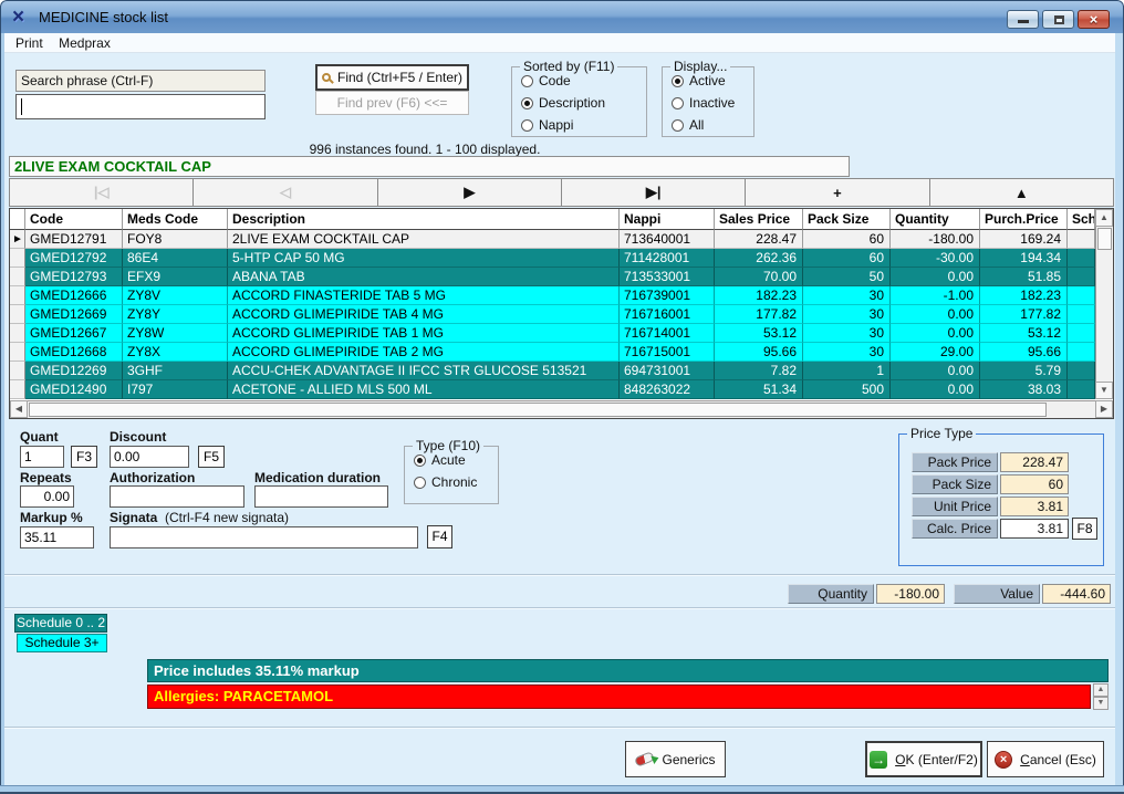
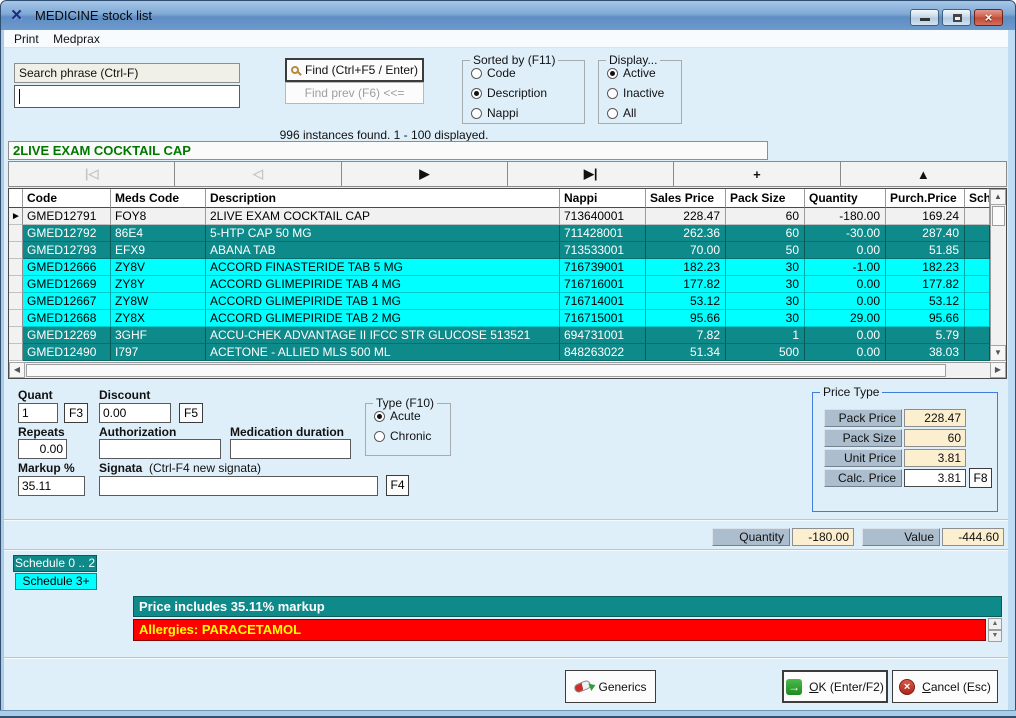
  ×
  MEDICINE stock list
  ×
  Print Medprax
  Search phrase (Ctrl-F)
  Find (Ctrl+F5 / Enter)
  Find prev (F6) <<=
  996 instances found. 1 - 100 displayed.
  Sorted by (F11)
  Code
  Description
  Nappi
  Display...
  Active
  Inactive
  All
  2LIVE EXAM COCKTAIL CAP
  |◁
  ◁
  ▶
  ▶|
  +
  ▲
  Code
  Meds Code
  Description
  Nappi
  Sales Price
  Pack Size
  Quantity
  Purch.Price
  Sch
  ►
  GMED12791
  FOY8
  2LIVE EXAM COCKTAIL CAP
  713640001
  228.47
  60
  -180.00
  169.24
  GMED12792
  86E4
  5-HTP CAP 50 MG
  711428001
  262.36
  60
  -30.00
- 194.34
+ 287.40
  GMED12793
  EFX9
  ABANA TAB
  713533001
  70.00
  50
  0.00
  51.85
  GMED12666
  ZY8V
  ACCORD FINASTERIDE TAB 5 MG
  716739001
  182.23
  30
  -1.00
  182.23
  GMED12669
  ZY8Y
  ACCORD GLIMEPIRIDE TAB 4 MG
  716716001
  177.82
  30
  0.00
  177.82
  GMED12667
  ZY8W
  ACCORD GLIMEPIRIDE TAB 1 MG
  716714001
  53.12
  30
  0.00
  53.12
  GMED12668
  ZY8X
  ACCORD GLIMEPIRIDE TAB 2 MG
  716715001
  95.66
  30
  29.00
  95.66
  GMED12269
  3GHF
  ACCU-CHEK ADVANTAGE II IFCC STR GLUCOSE 513521
  694731001
  7.82
  1
  0.00
  5.79
  GMED12490
  I797
  ACETONE - ALLIED MLS 500 ML
  848263022
  51.34
  500
  0.00
  38.03
  ▲
  ▼
  ◀
  ▶
  Quant
  1
  F3
  Discount
  0.00
  F5
  Repeats
  0.00
  Authorization
  Medication duration
  Type (F10)
  Acute
  Chronic
  Markup %
  35.11
  Signata (Ctrl-F4 new signata)
  F4
  Price Type
  Pack Price
  228.47
  Pack Size
  60
  Unit Price
  3.81
  Calc. Price
  3.81
  F8
  Quantity
  -180.00
  Value
  -444.60
  Schedule 0 .. 2
  Schedule 3+
  Price includes 35.11% markup
  Allergies: PARACETAMOL
  Generics
  →
  OK (Enter/F2)
  ×
  Cancel (Esc)
